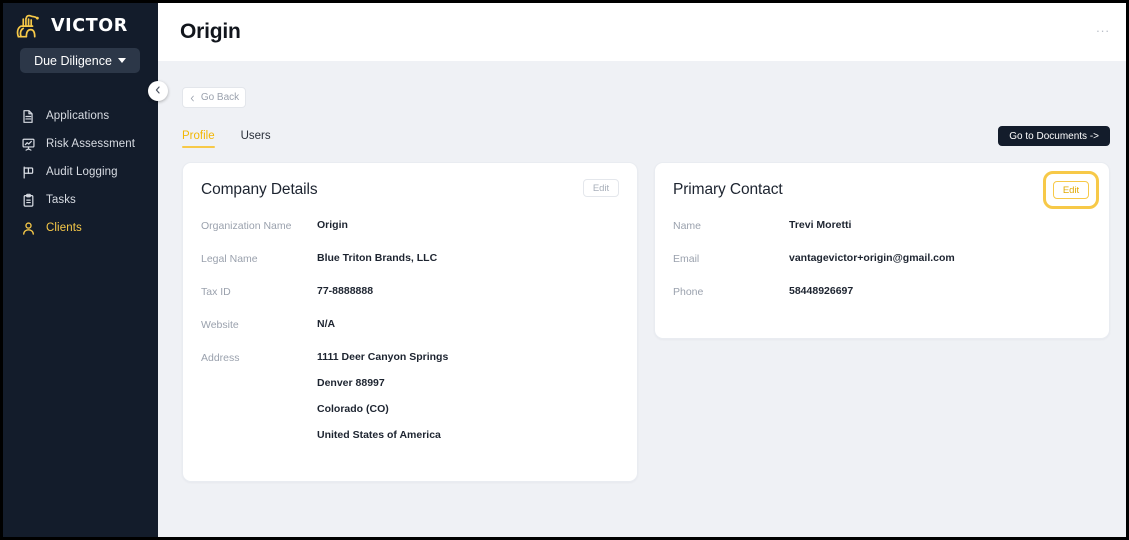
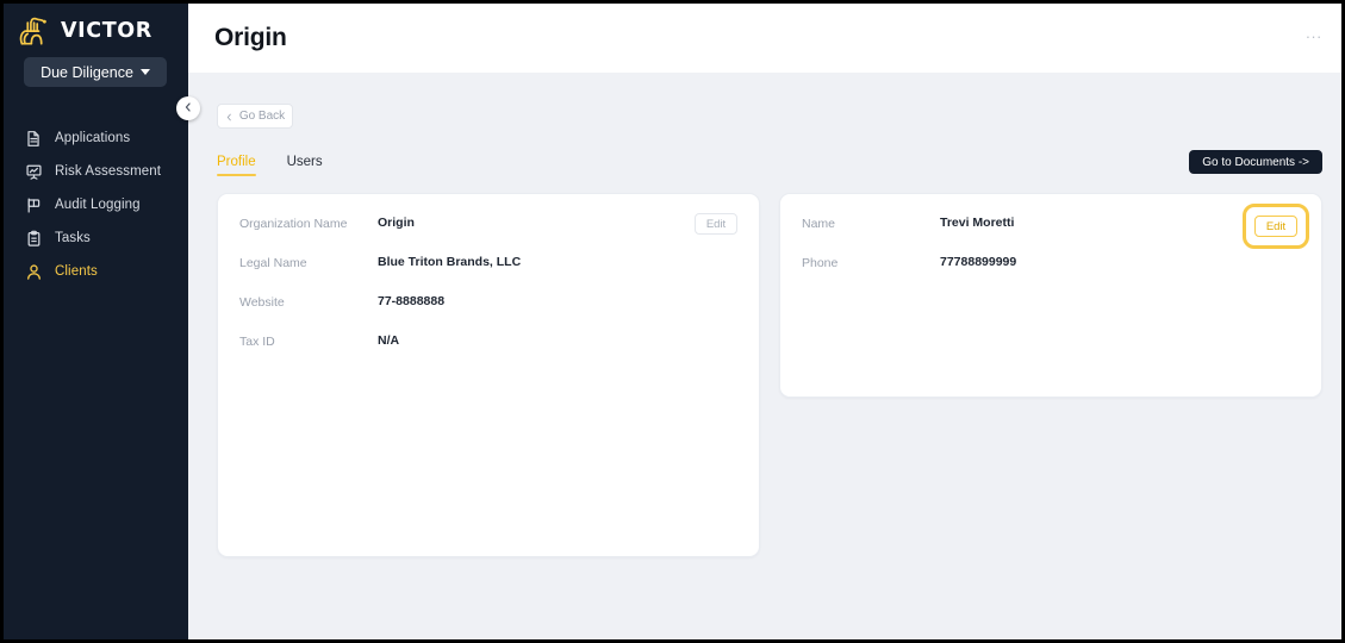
  VICTOR
  Due Diligence
  Applications
  Risk Assessment
  Audit Logging
  Tasks
  Clients
  Origin
  ...
  Go Back
  Profile
  Users
  Go to Documents ->
- Company Details
  Edit
  Organization Name
  Origin
  Legal Name
  Blue Triton Brands, LLC
- Tax ID
+ Website
  77-8888888
- Website
+ Tax ID
  N/A
- Address
- 1111 Deer Canyon Springs
- Denver 88997
- Colorado (CO)
- United States of America
- Primary Contact
  Edit
  Name
  Trevi Moretti
- Email
- vantagevictor+origin@gmail.com
  Phone
- 58448926697
+ 77788899999
